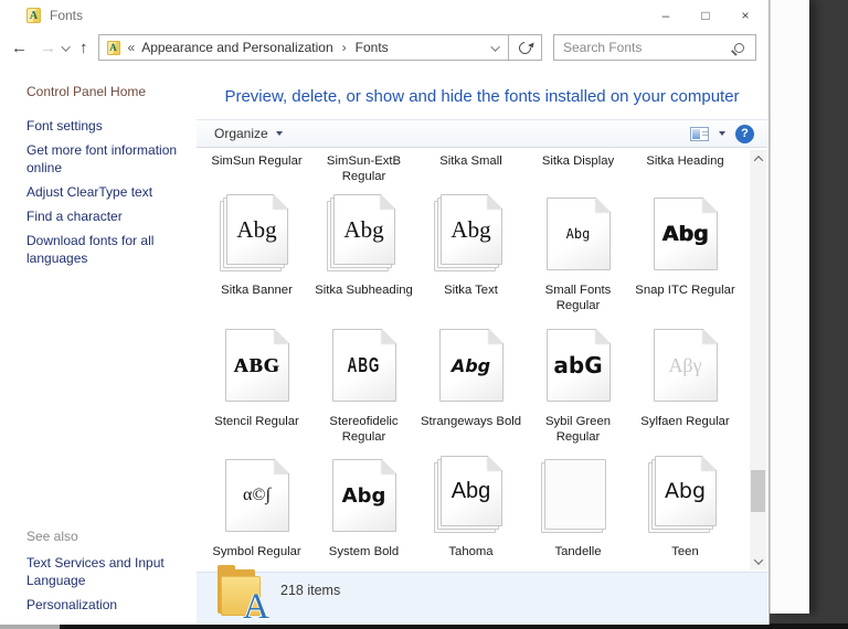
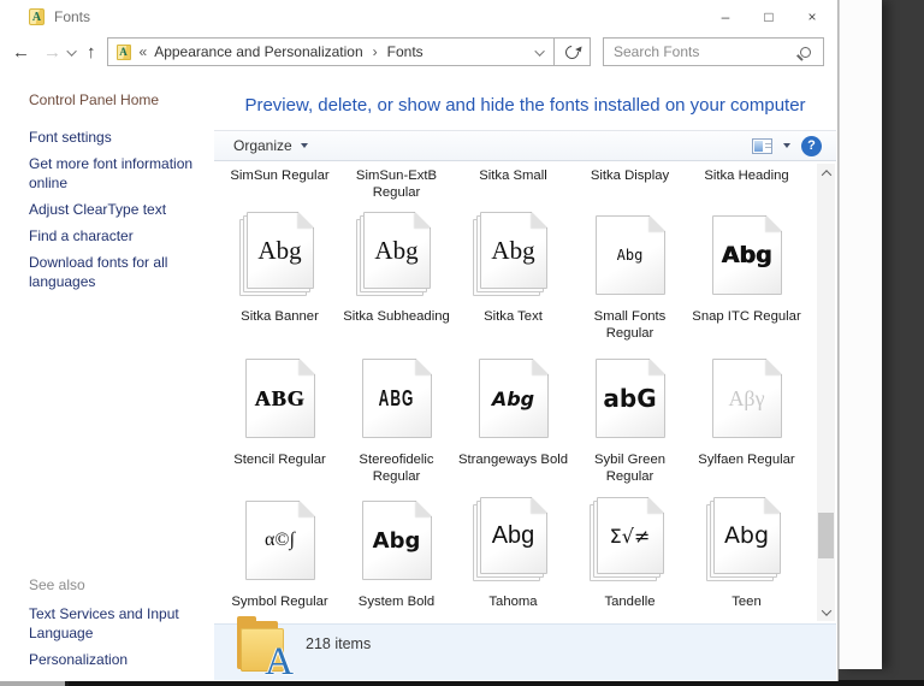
  A
  Fonts
  –
  □
  ×
  ←
  →
  ↑
  A
  «
  Appearance and Personalization
  ›
  Fonts
  Search Fonts
  Control Panel Home
  Font settings
  Get more font information online
  Adjust ClearType text
  Find a character
  Download fonts for all languages
  See also
  Text Services and Input Language
  Personalization
  Preview, delete, or show and hide the fonts installed on your computer
  Organize
  ?
  SimSun Regular
  SimSun-ExtB Regular
  Sitka Small
  Sitka Display
  Sitka Heading
  Abg
  Sitka Banner
  Abg
  Sitka Subheading
  Abg
  Sitka Text
  Abg
  Small Fonts Regular
  Abg
  Snap ITC Regular
  ABG
  Stencil Regular
  ABG
  Stereofidelic Regular
  Abg
  Strangeways Bold
  abG
  Sybil Green Regular
  Aβγ
  Sylfaen Regular
  α©∫
  Symbol Regular
  Abg
  System Bold
  Abg
  Tahoma
+ Σ√≠
  Tandelle
  Abg
  Teen
  A
  218 items
